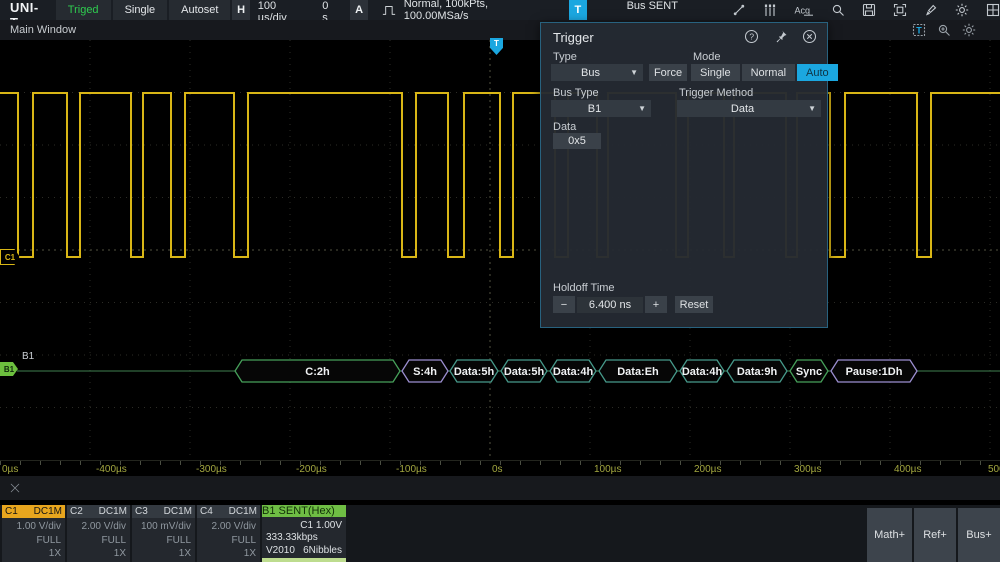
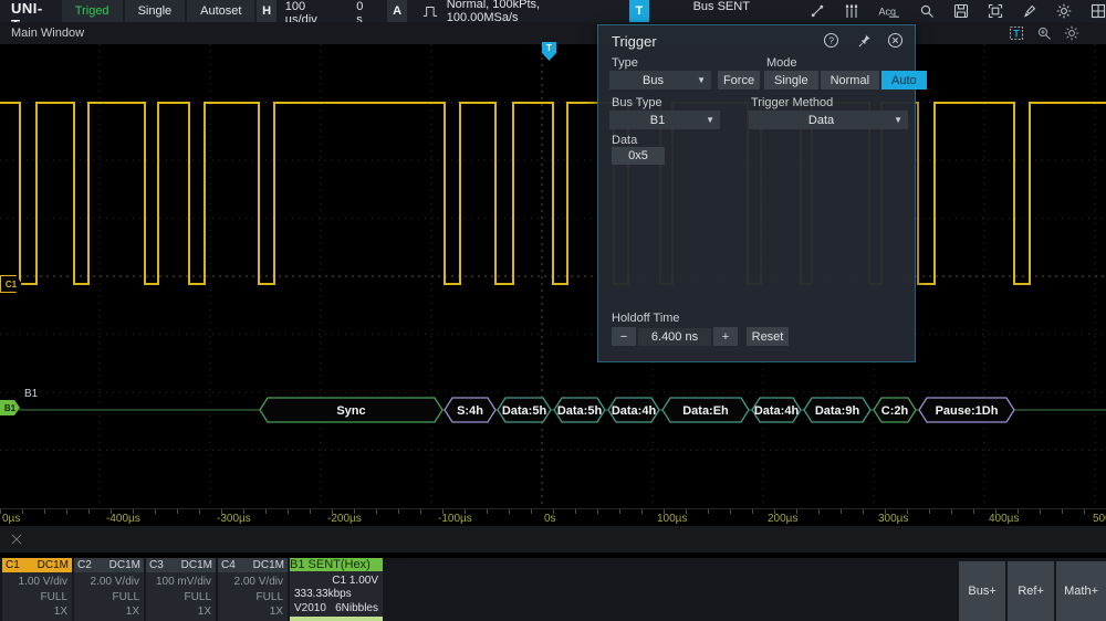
  UNI-
  Triged
  Single
  Autoset
  H
  100 µs/div
  0 s
  A
  Normal, 100kPts, 100.00MSa/s
  T
  Bus SENT
  Acq
  Main Window
  T
- C:2h
+ Sync
  S:4h
  Data:5h
  Data:5h
  Data:4h
  Data:Eh
  Data:4h
  Data:9h
- Sync
+ C:2h
  Pause:1Dh
  C1
  B1
  B1
  T
  0µs
  -400µs
  -300µs
  -200µs
  -100µs
  0s
  100µs
  200µs
  300µs
  400µs
  C1
  DC1M
  1.00 V/div
  FULL
  1X
  C2
  DC1M
  2.00 V/div
  FULL
  1X
  C3
  DC1M
  100 mV/div
  FULL
  1X
  C4
  DC1M
  2.00 V/div
  FULL
  1X
  B1 SENT(Hex)
  C1 1.00V
  333.33kbps
  V2010
  6Nibbles
- Math+
+ Bus+
  Ref+
- Bus+
+ Math+
  Trigger
  ?
  Type
  Bus
  ▼
  Force
  Mode
  Single
  Normal
  Auto
  Bus Type
  B1
  ▼
  Trigger Method
  Data
  ▼
  Data
  0x5
  Holdoff Time
  −
  6.400 ns
  +
  Reset
